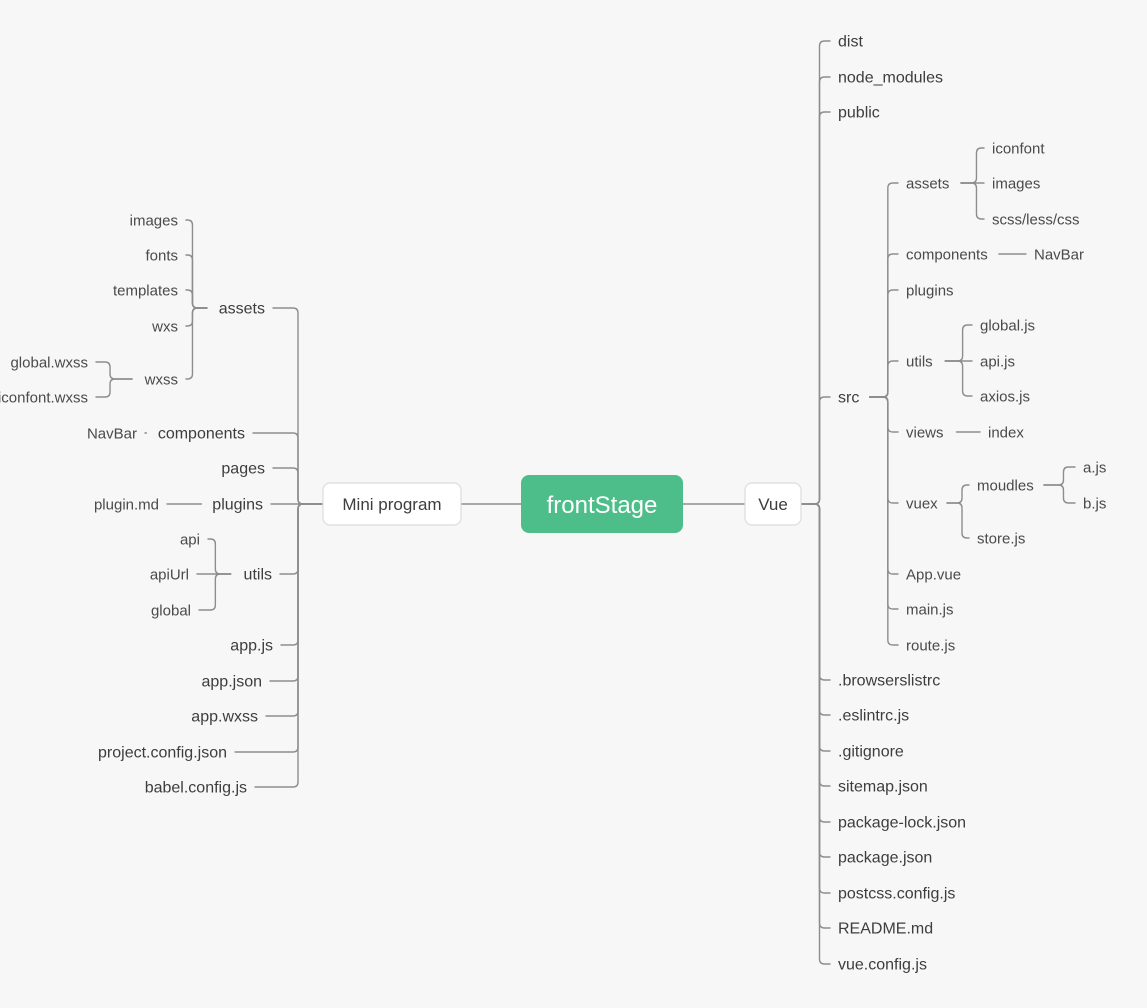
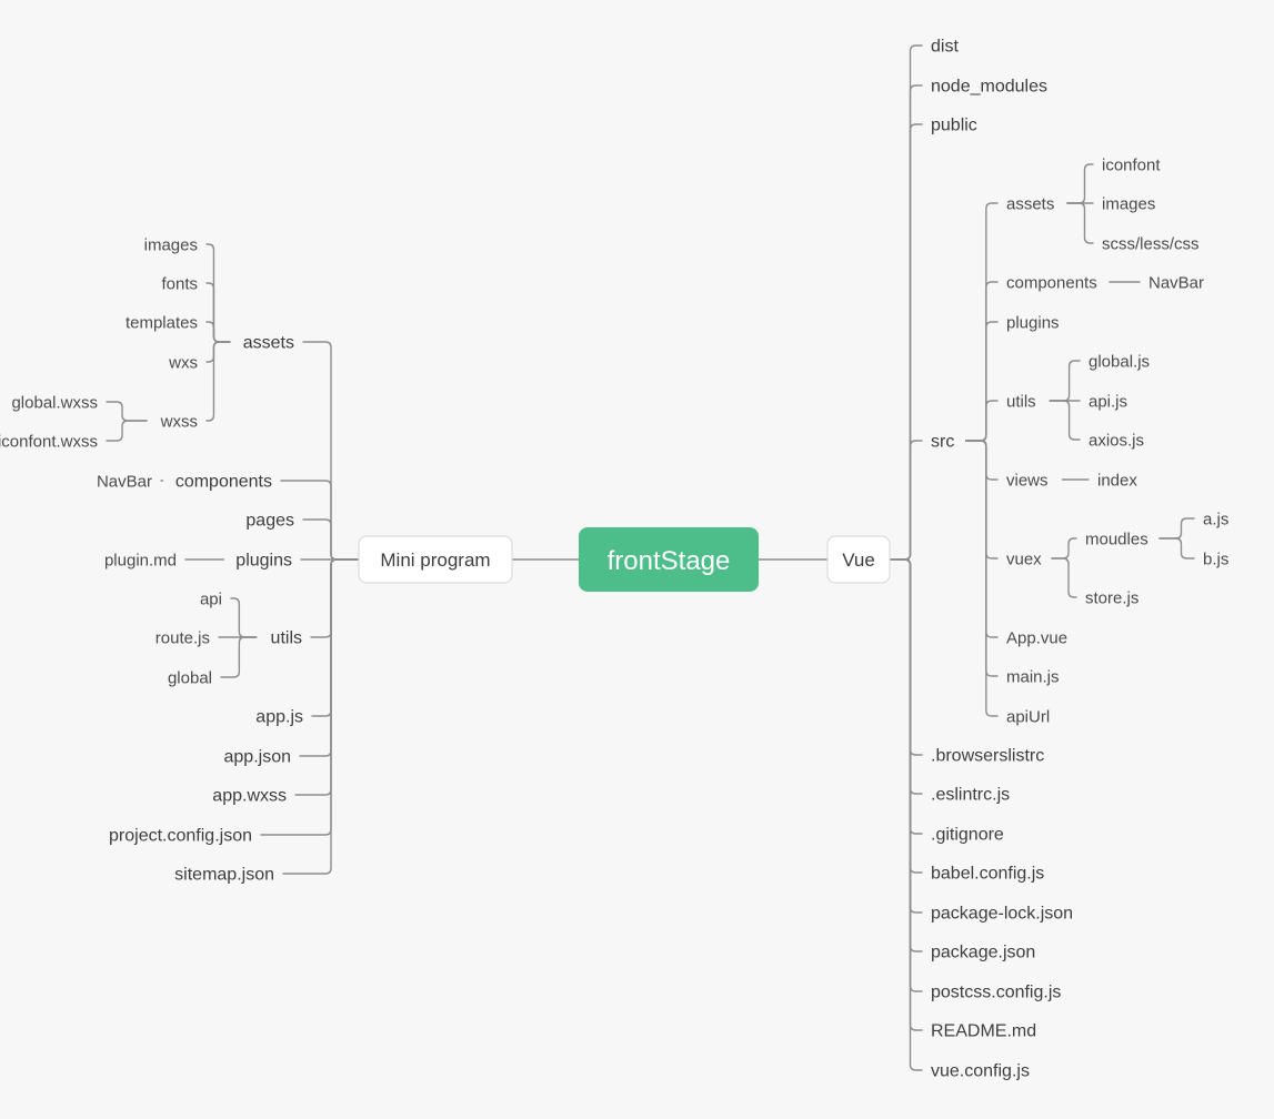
  frontStage
  Mini program
  assets
  images
  fonts
  templates
  wxs
  wxss
  global.wxss
  confont.wxss
  components
  NavBar
  pages
  plugins
  plugin.md
  utils
  api
- apiUrl
+ route.js
  global
  app.js
  app.json
  app.wxss
  project.config.json
- babel.config.js
+ sitemap.json
  Vue
  dist
  node_modules
  public
  src
  assets
  iconfont
  images
  scss/less/css
  components
  NavBar
  plugins
  utils
  global.js
  api.js
  axios.js
  views
  index
  vuex
  moudles
  a.js
  b.js
  store.js
  App.vue
  main.js
- route.js
+ apiUrl
  .browserslistrc
  .eslintrc.js
  .gitignore
- sitemap.json
+ babel.config.js
  package-lock.json
  package.json
  postcss.config.js
  README.md
  vue.config.js
